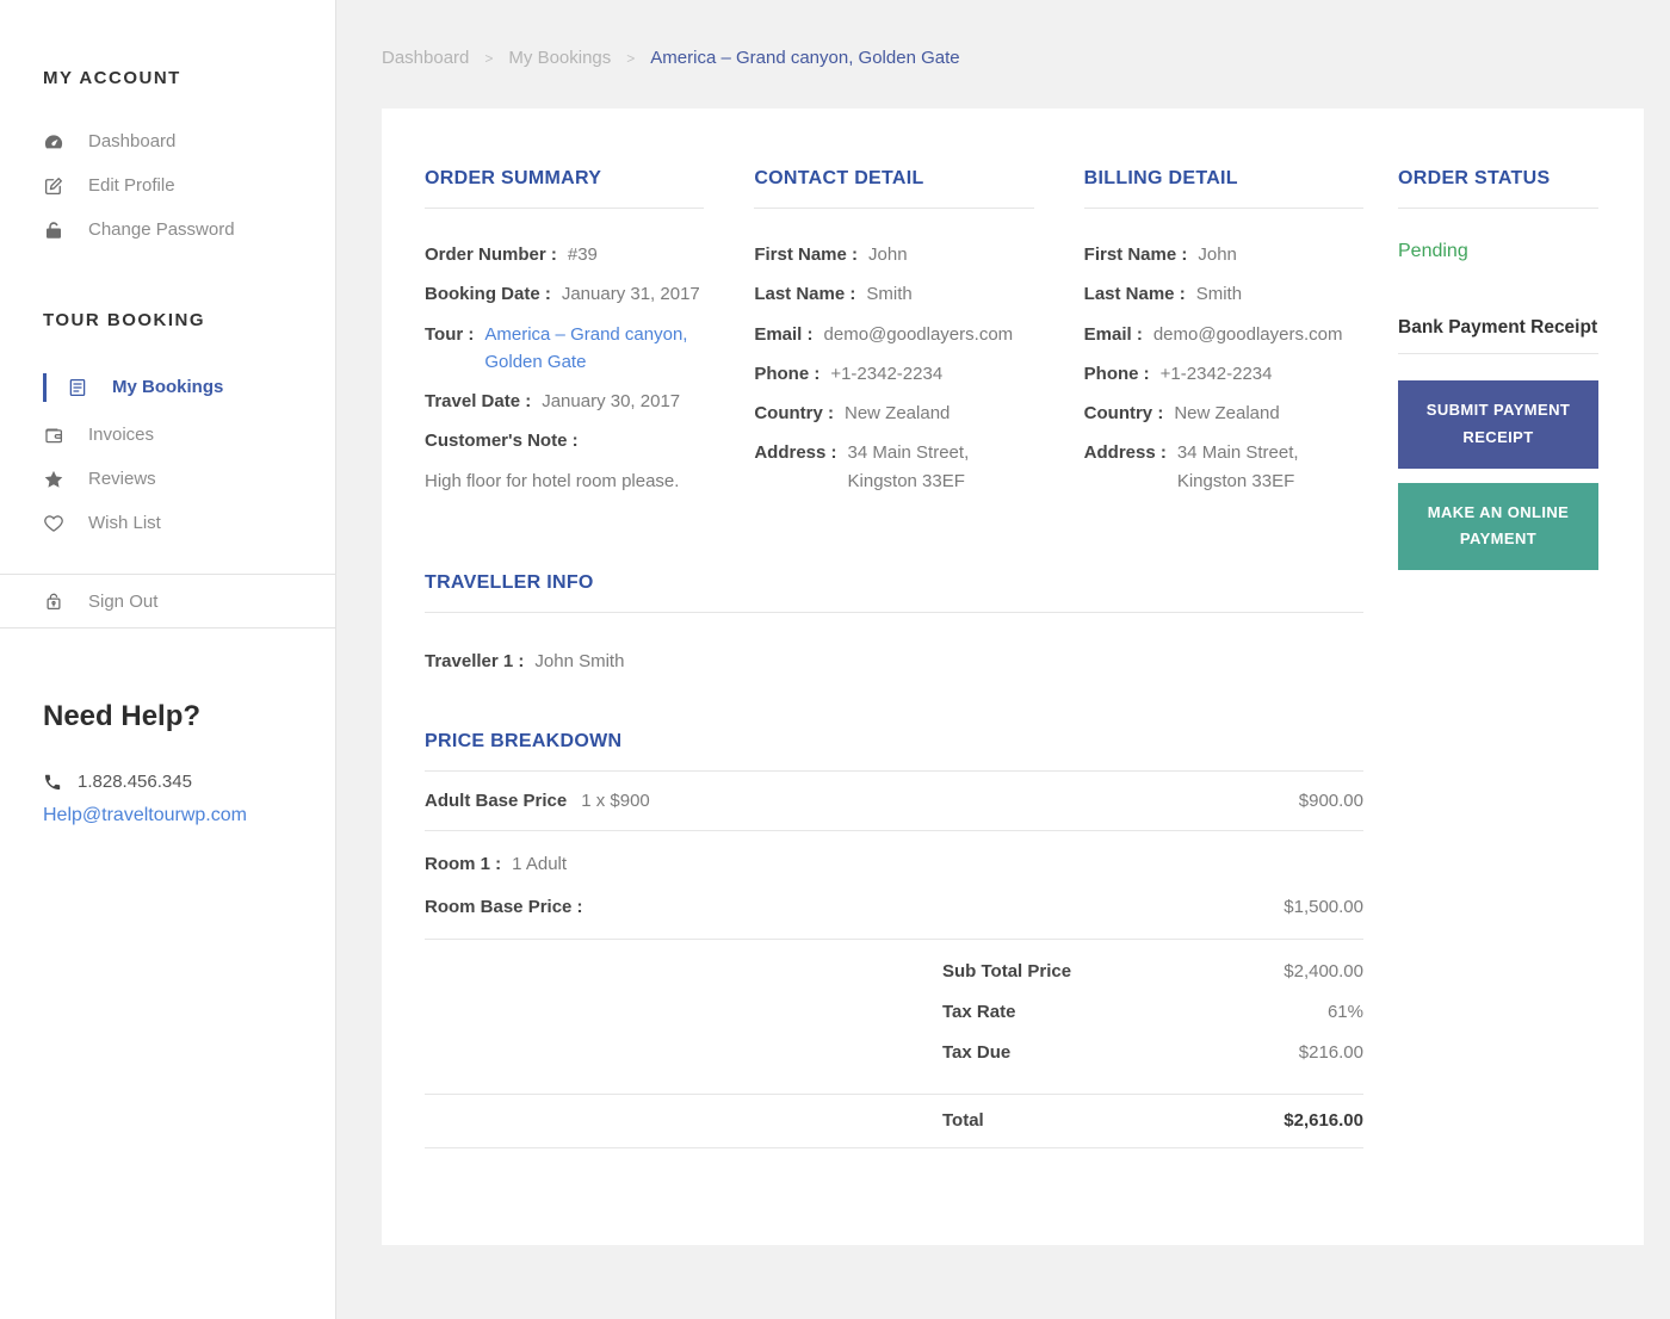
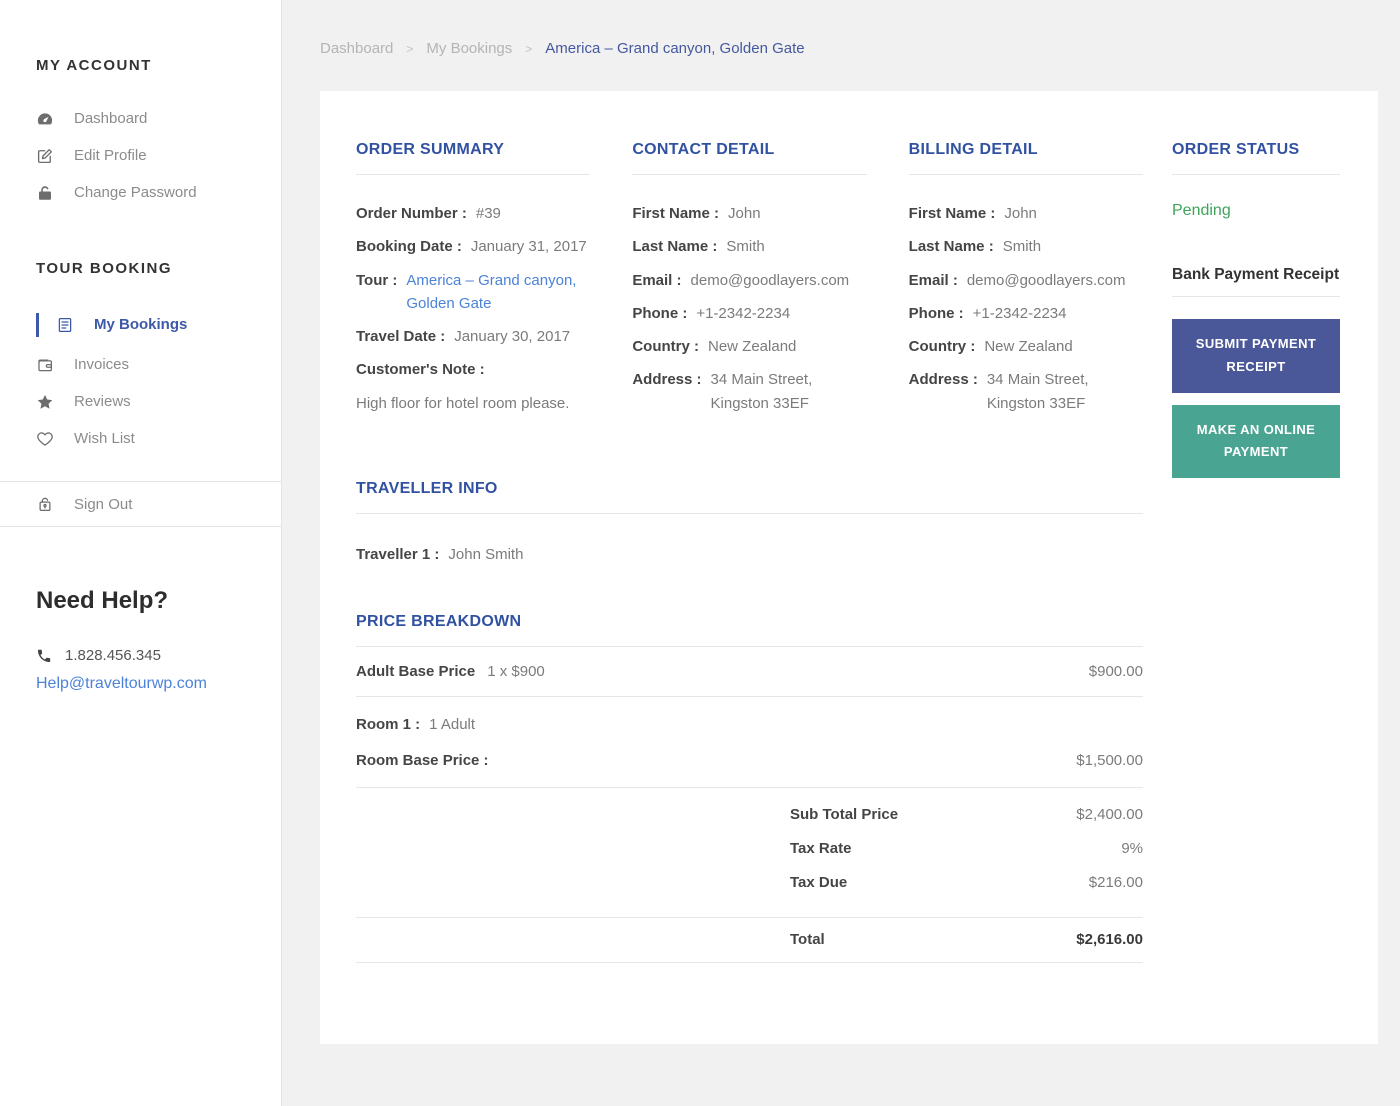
  MY ACCOUNT
  Dashboard
  Edit Profile
  Change Password
  TOUR BOOKING
  My Bookings
  Invoices
  Reviews
  Wish List
  Sign Out
  Need Help?
  1.828.456.345
  Help@traveltourwp.com
  Dashboard
  >
  My Bookings
  >
  America – Grand canyon, Golden Gate
  ORDER SUMMARY
  Order Number :
  #39
  Booking Date :
  January 31, 2017
  Tour :
  America – Grand canyon, Golden Gate
  Travel Date :
  January 30, 2017
  Customer's Note :
  High floor for hotel room please.
  CONTACT DETAIL
  First Name :
  John
  Last Name :
  Smith
  Email :
  demo@goodlayers.com
  Phone :
  +1-2342-2234
  Country :
  New Zealand
  Address :
  34 Main Street, Kingston 33EF
  BILLING DETAIL
  First Name :
  John
  Last Name :
  Smith
  Email :
  demo@goodlayers.com
  Phone :
  +1-2342-2234
  Country :
  New Zealand
  Address :
  34 Main Street, Kingston 33EF
  TRAVELLER INFO
  Traveller 1 :
  John Smith
  PRICE BREAKDOWN
  Adult Base Price
  1 x $900
  $900.00
  Room 1 :
  1 Adult
  Room Base Price :
  $1,500.00
  Sub Total Price
  $2,400.00
  Tax Rate
- 61%
+ 9%
  Tax Due
  $216.00
  Total
  $2,616.00
  ORDER STATUS
  Pending
  Bank Payment Receipt
  SUBMIT PAYMENT RECEIPT
  MAKE AN ONLINE PAYMENT
